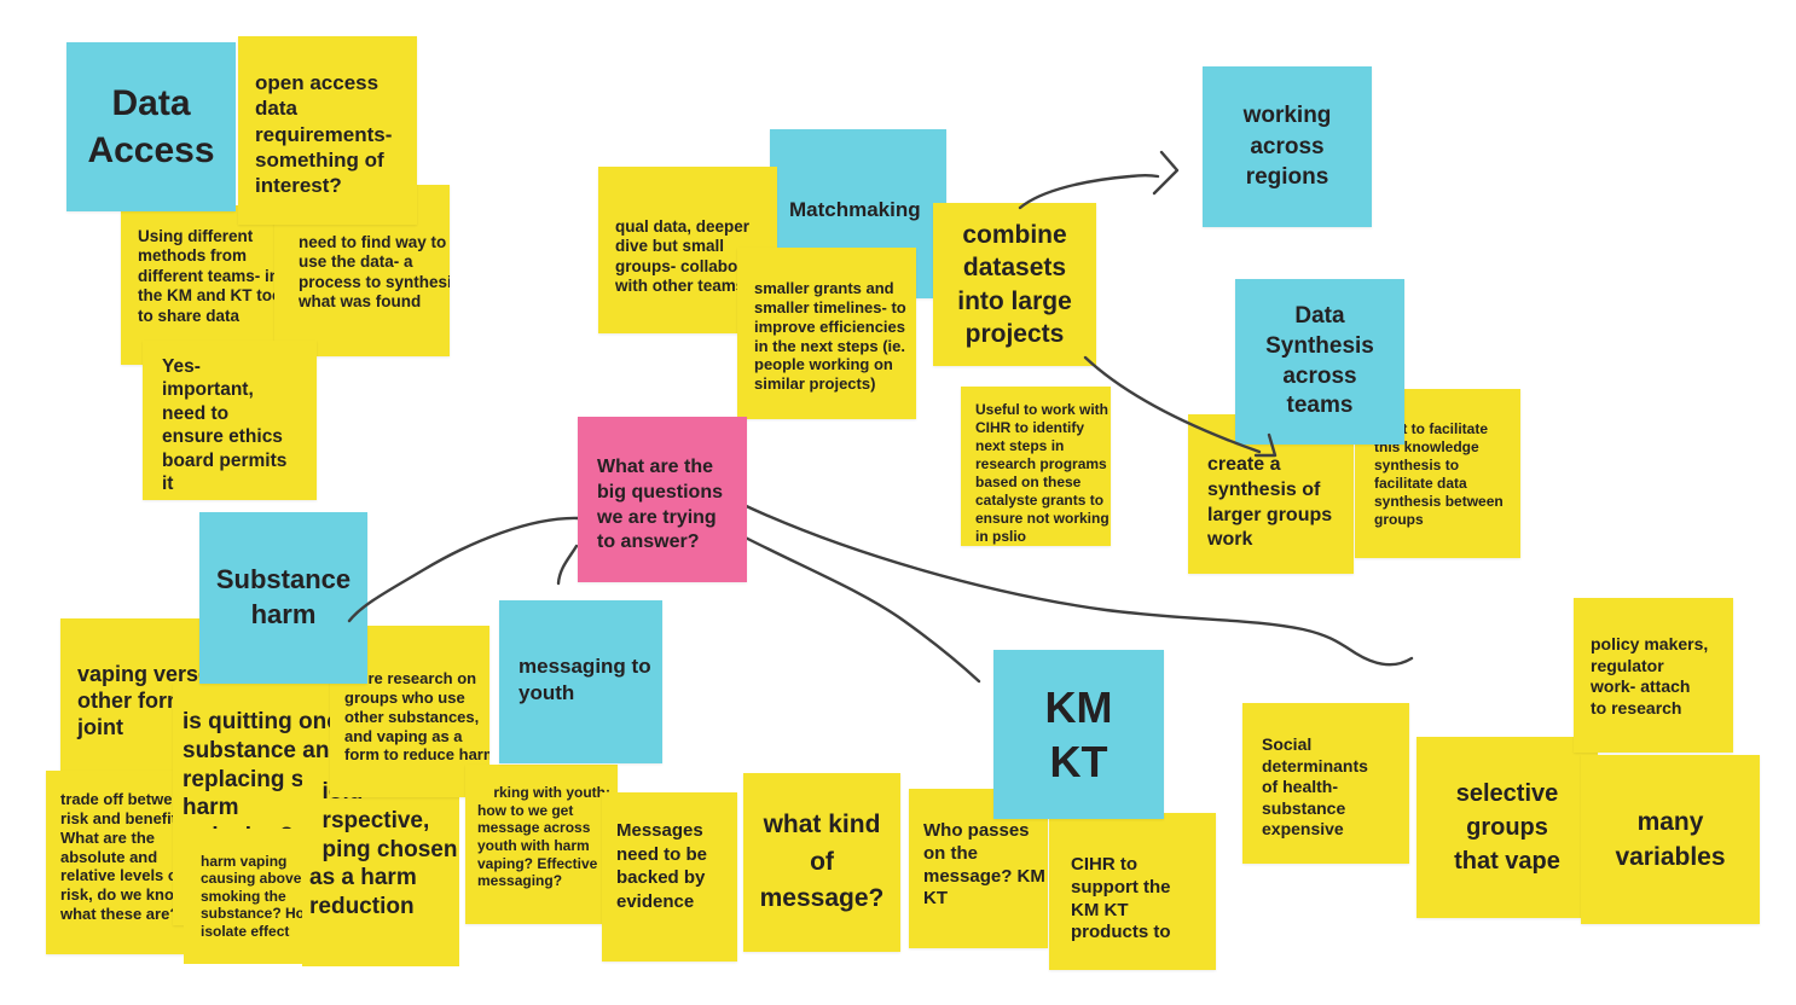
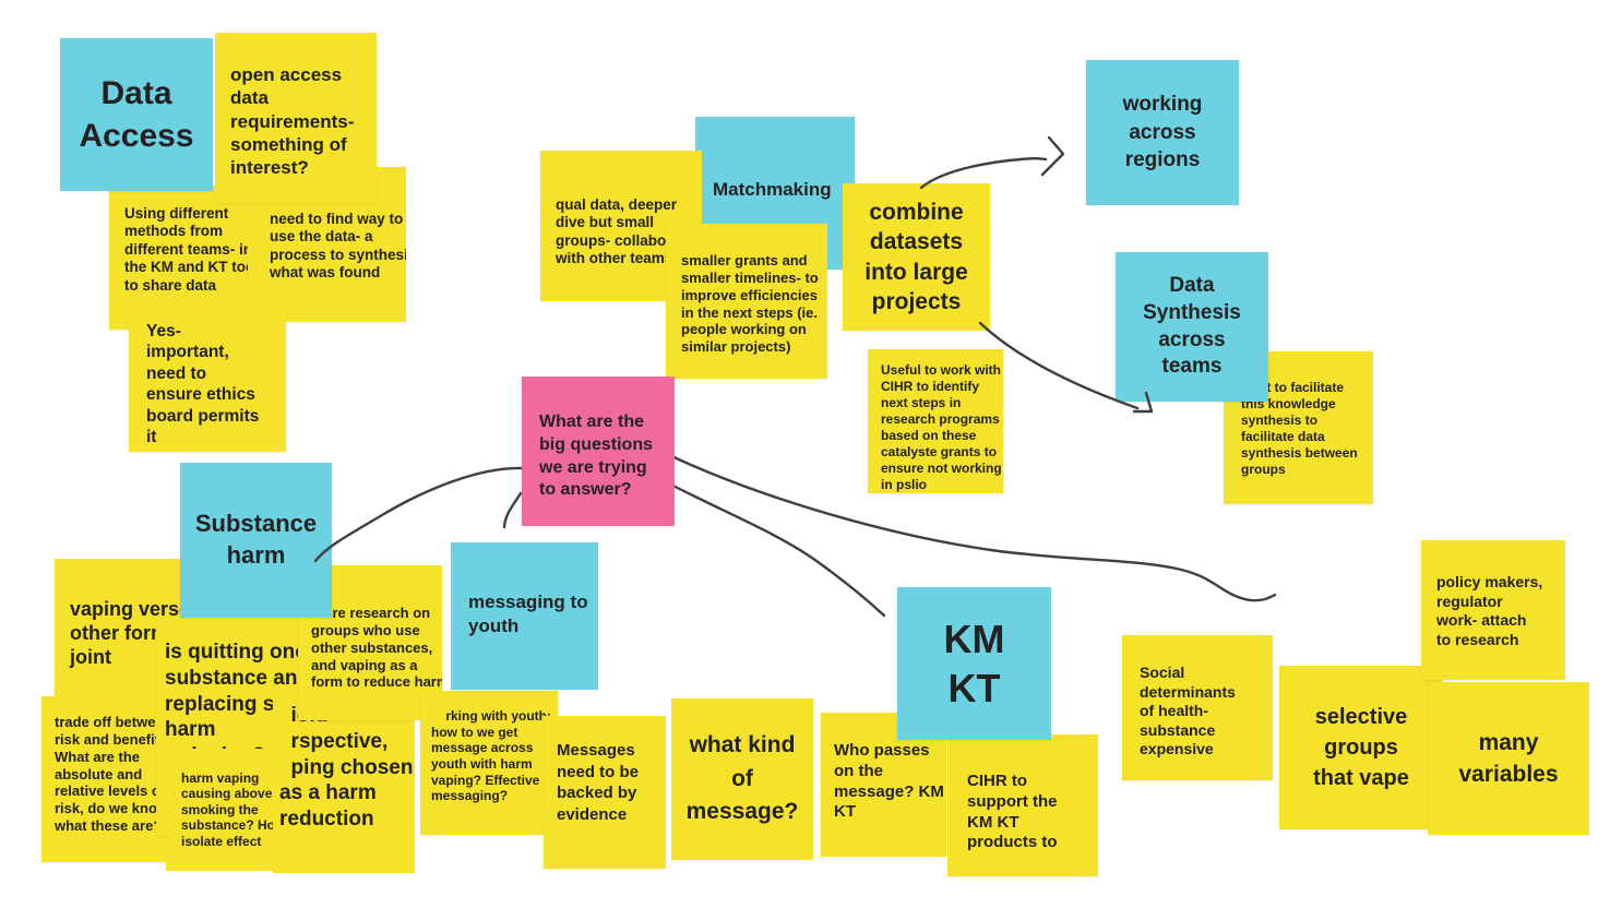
  vaping vers
  other for
  joint
  trade off betwe
  risk and benefi
  What are the
  absolute and
  relative levels
  risk, do we kno
  what these are
  is quitting on
  substance an
  replacing s
  harm
  harm vaping
  causing above
  smoking the
  substance? Ho
  isolate effect
  rspective,
  ping chosen
  as a harm
  reduction
  re research on
  groups who use
  other substances,
  and vaping as a
  form to reduce har
  rking with yout
  how to we get
  message across
  youth with harm
  vaping? Effective
  messaging?
  Messages
  need to be
  backed by
  evidence
  what kind
  of
  message?
  Using different
  methods from
  different teams- i
  the KM and KT to
  to share data
  need to find way to
  use the data- a
  process to synthes
  what was found
  open access
  data
  requirements-
  something of
  interest?
  Yes-
  important,
  need to
  ensure ethics
  board permits
  it
  Data
  Access
  Matchmaking
  qual data, deeper
  dive but small
  groups- collabo
  with other team
  smaller grants and
  smaller timelines- to
  improve efficiencies
  in the next steps (ie.
  people working on
  similar projects)
  combine
  datasets
  into large
  projects
  working
  across
  regions
  Useful to work with
  CIHR to identify
  next steps in
  research programs
  based on these
  catalyste grants to
  ensure not working
  in pslio
- create a
- synthesis of
- larger groups
- work
  t to facilitate
  this knowledge
  synthesis to
  facilitate data
  synthesis between
  groups
  Data
  Synthesis
  across
  teams
  What are the
  big questions
  we are trying
  to answer?
  Substance
  harm
  messaging to
  youth
  Who passes
  on the
  message? KM
  KT
  CIHR to
  support the
  KM KT
  products to
  KM
  KT
  Social
  determinants
  of health-
  substance
  expensive
  selective
  groups
  that vape
  policy makers,
  regulator
  work- attach
  to research
  many
  variables
